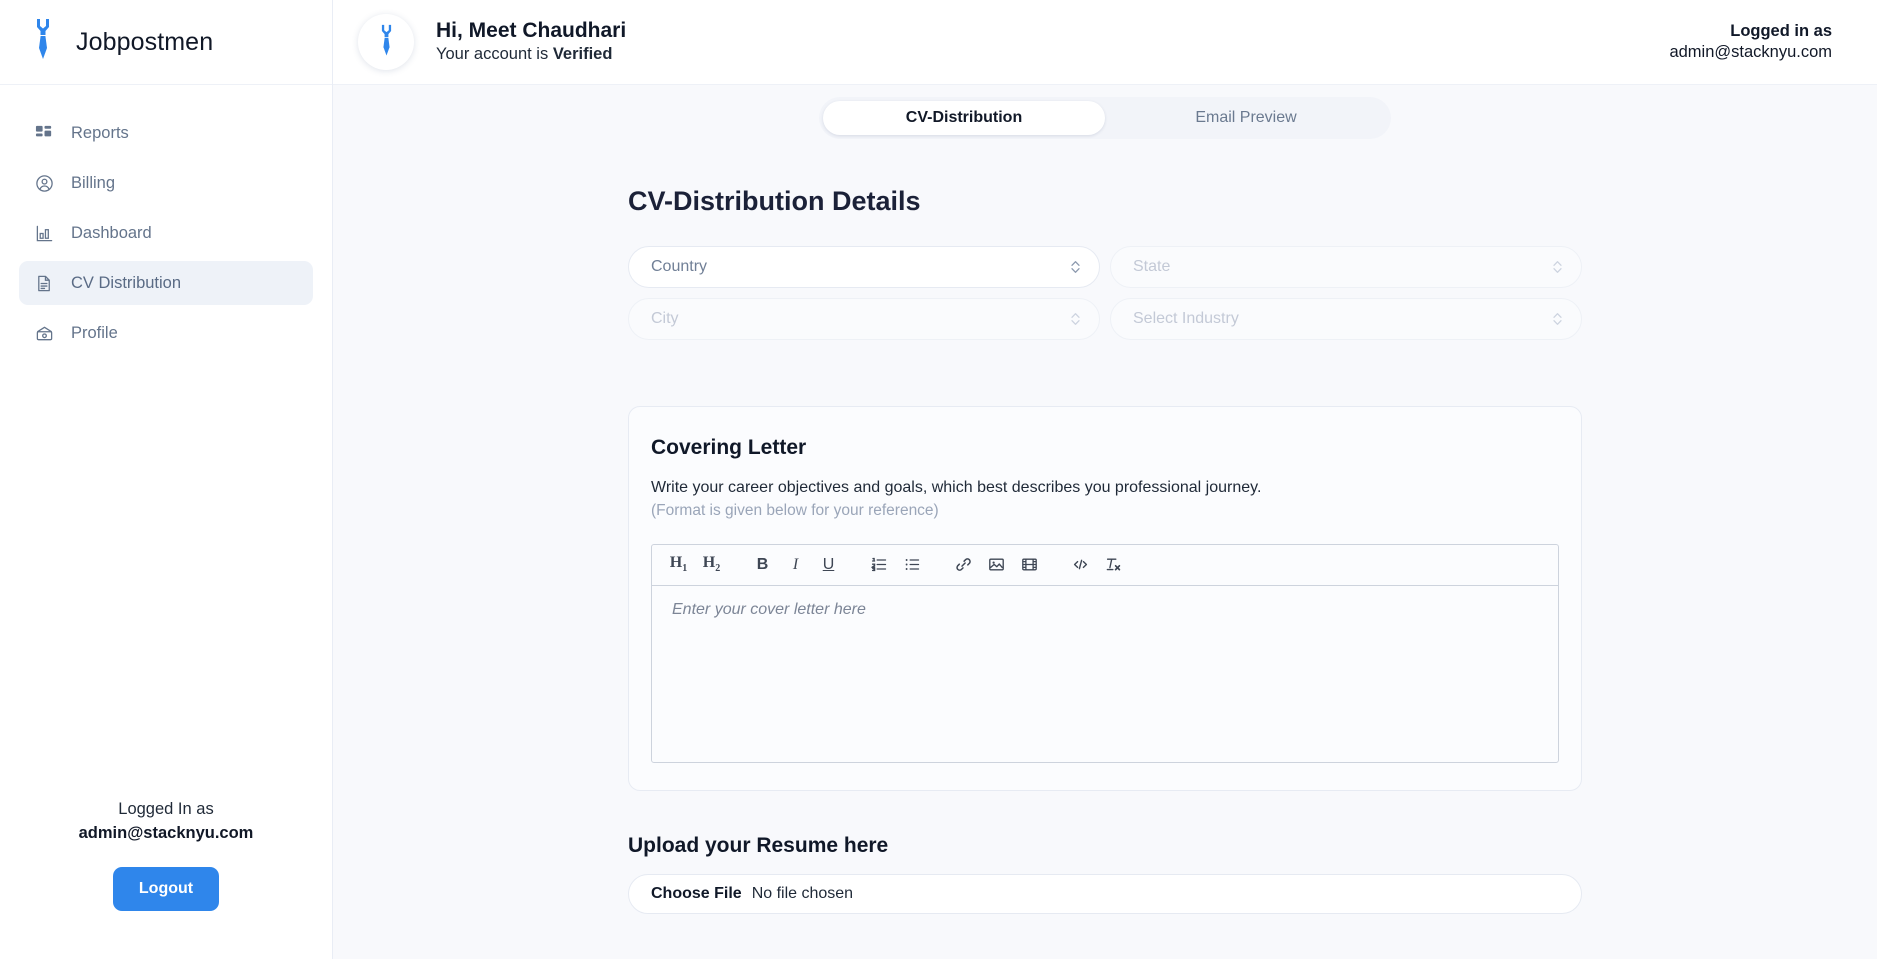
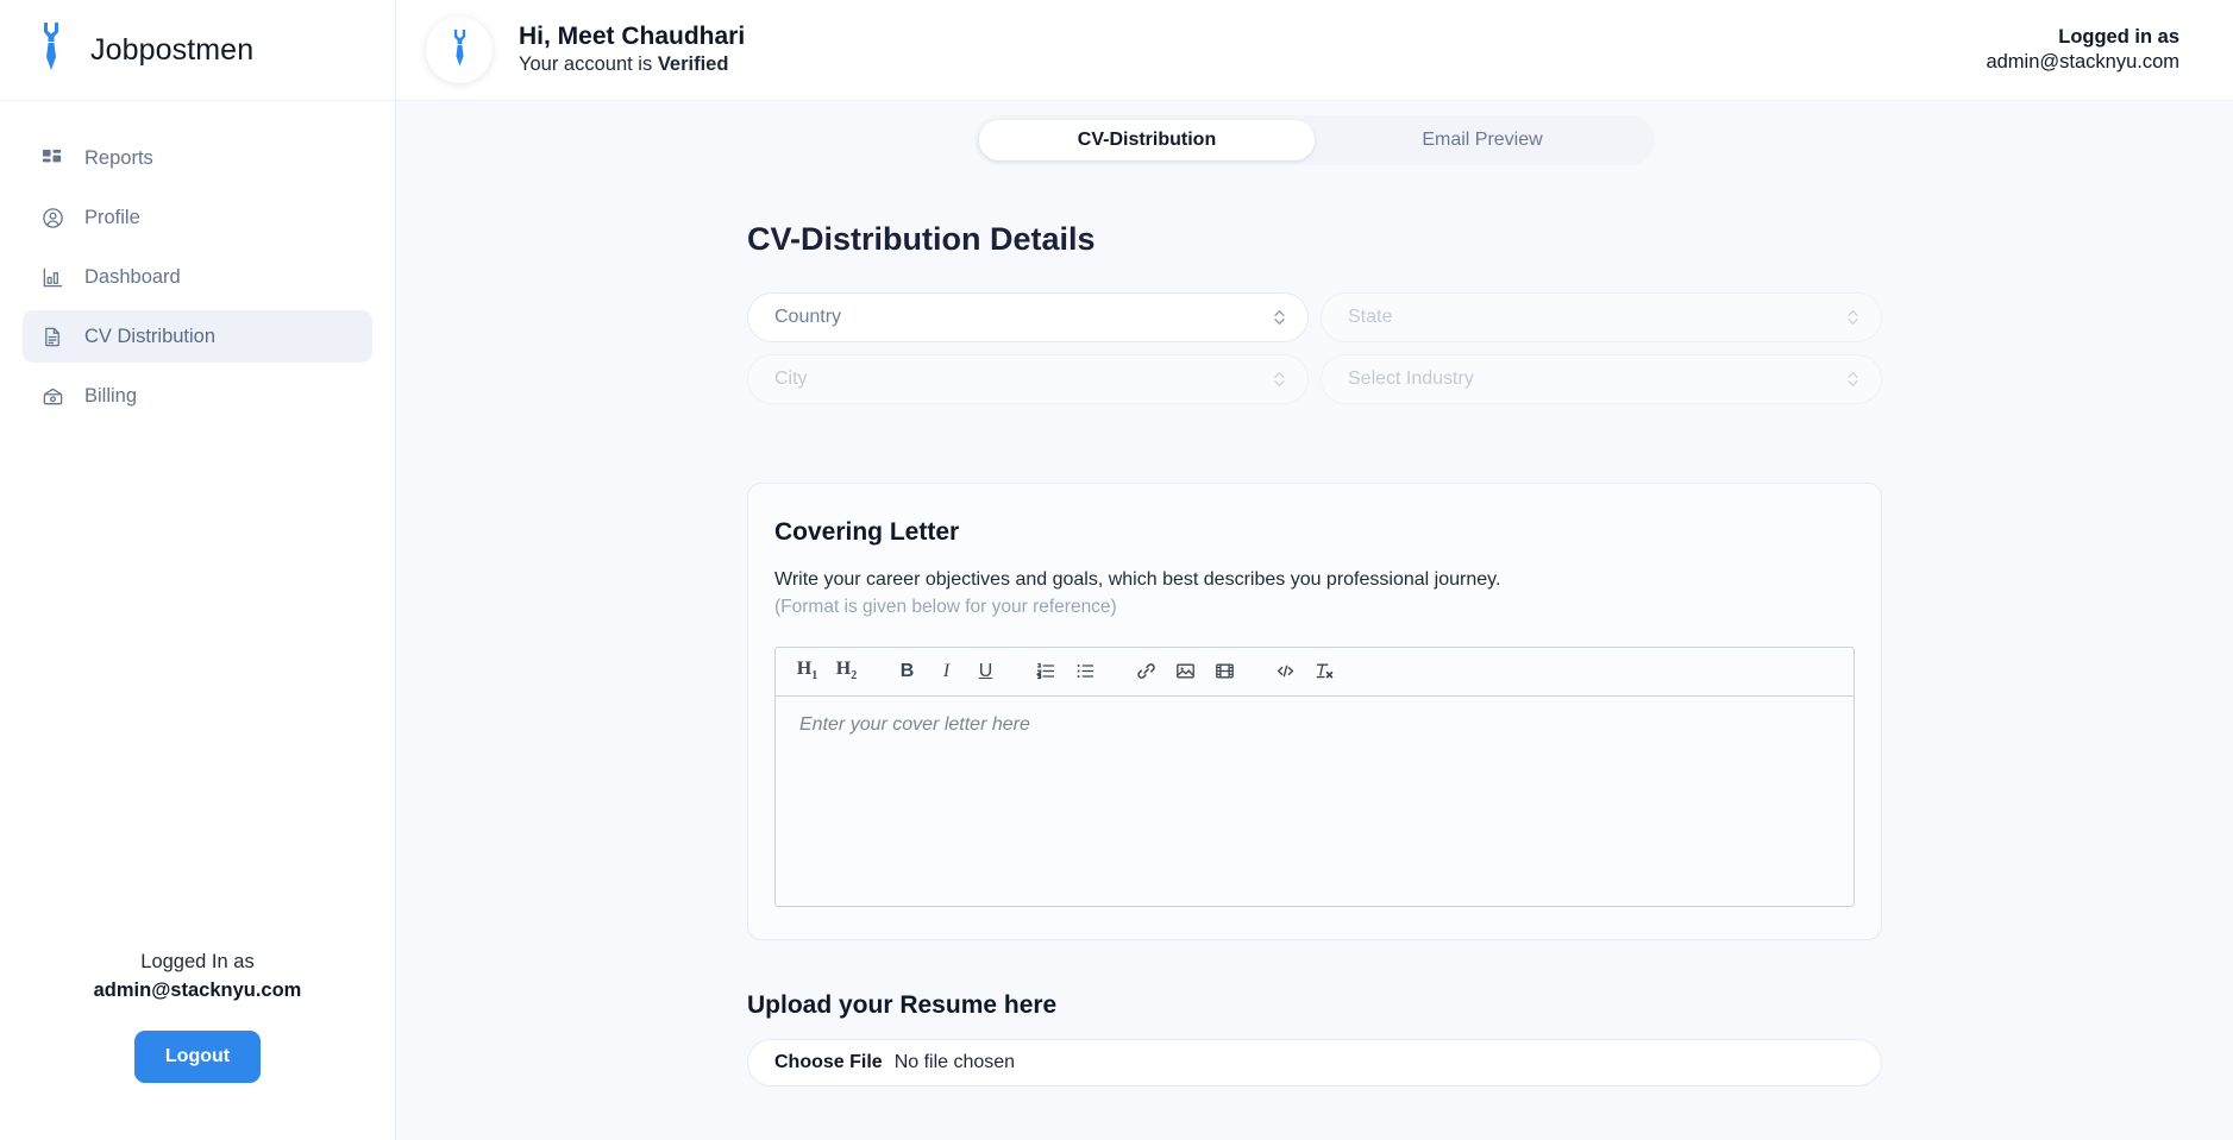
  Jobpostmen
  Reports
- Billing
+ Profile
  Dashboard
  CV Distribution
- Profile
+ Billing
  Logged In as
  admin@stacknyu.com
  Logout
  Hi, Meet Chaudhari
  Your account is Verified
  Logged in as
  admin@stacknyu.com
  CV-Distribution
  Email Preview
  CV-Distribution Details
  Country
  State
  City
  Select Industry
  Covering Letter
  Write your career objectives and goals, which best describes you professional journey.
  (Format is given below for your reference)
  H1
  H2
  B
  I
  U
  Enter your cover letter here
  Upload your Resume here
  Choose File
  No file chosen
